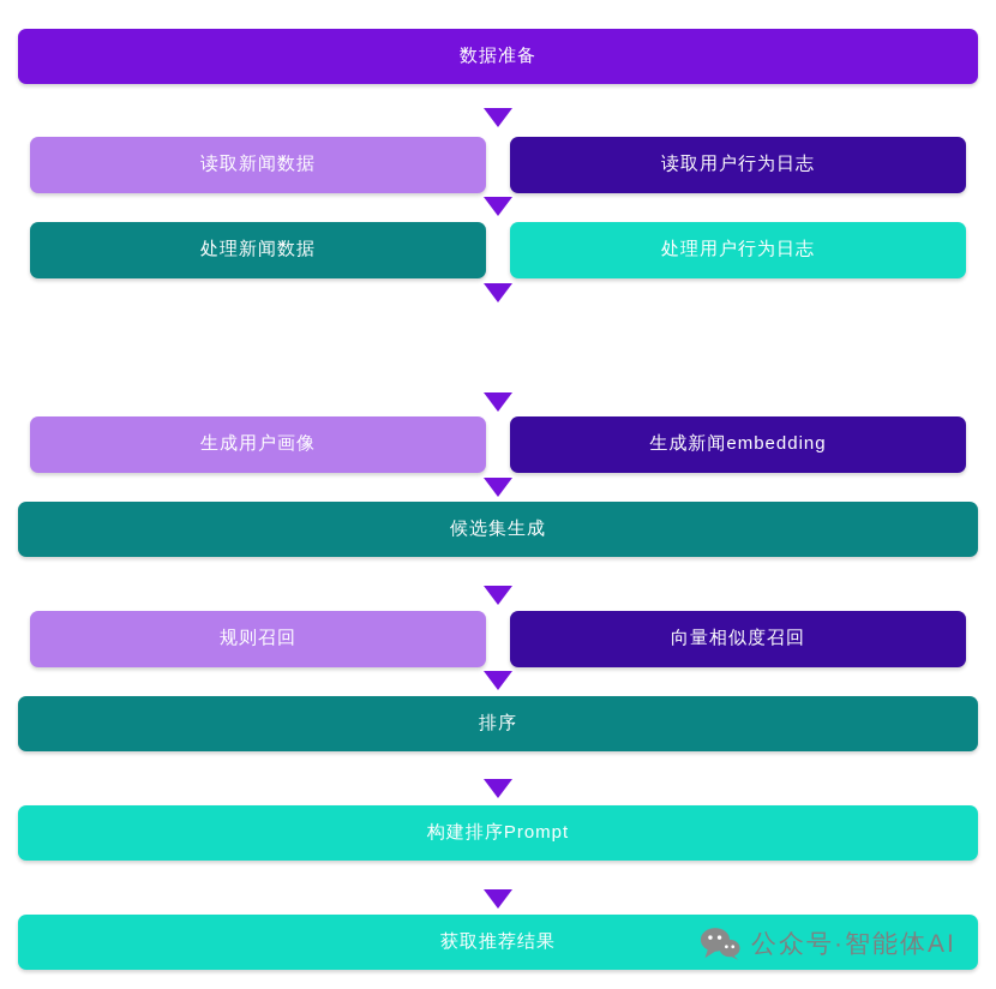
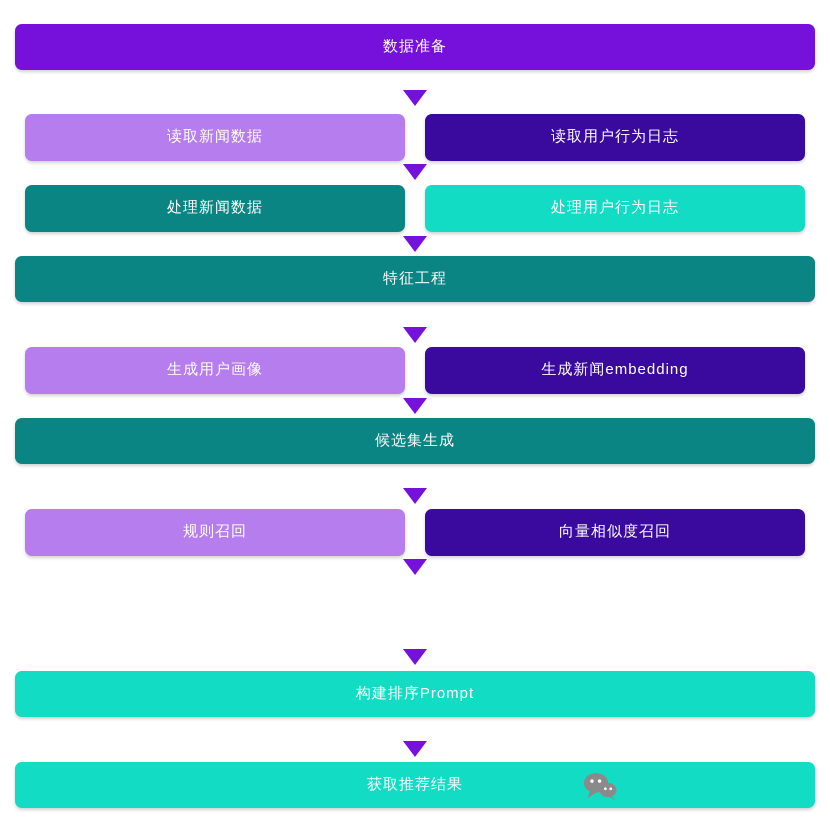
  数据准备
  读取新闻数据
  读取用户行为日志
  处理新闻数据
  处理用户行为日志
+ 特征工程
  生成用户画像
  生成新闻embedding
  候选集生成
  规则召回
  向量相似度召回
- 排序
  构建排序Prompt
  获取推荐结果
- 公众号·智能体AI
